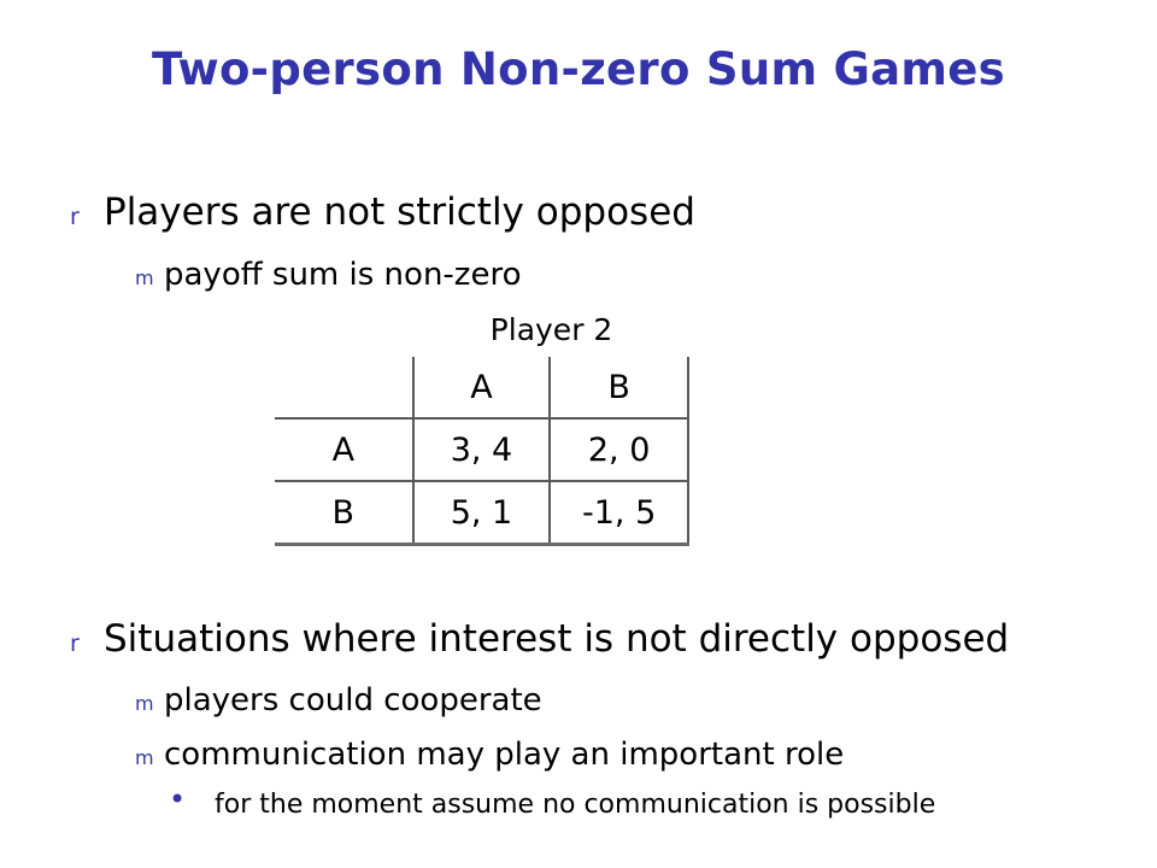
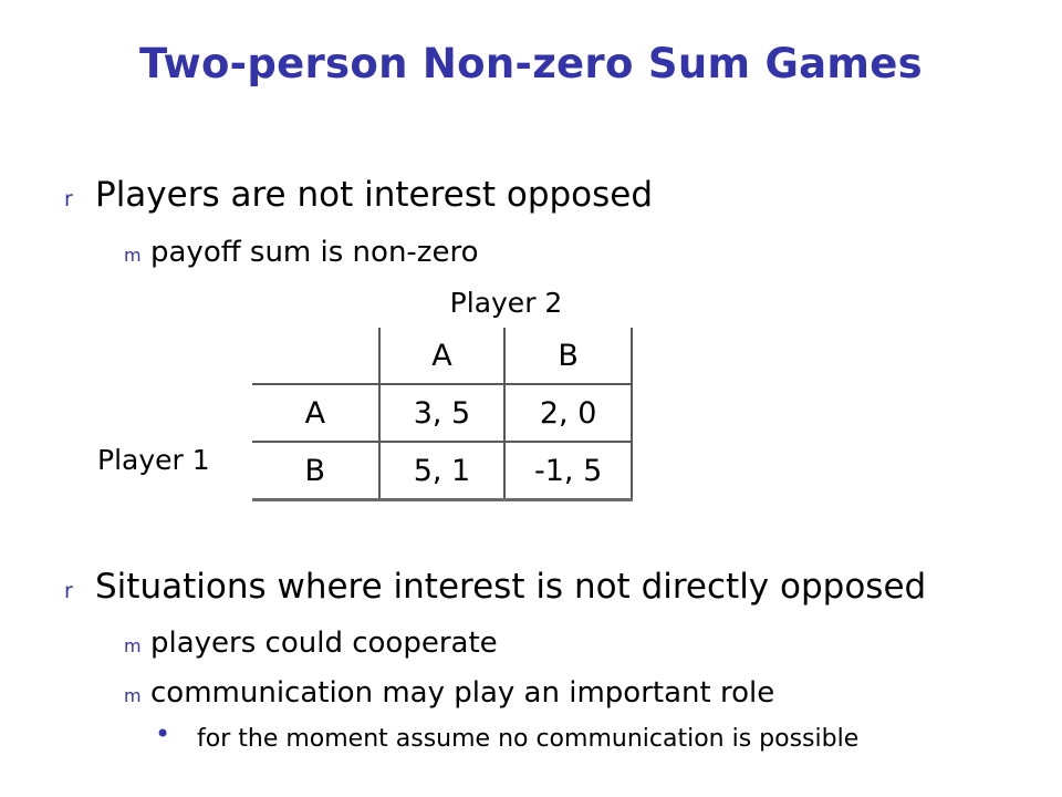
  Two-person Non-zero Sum Games
  r
- Players are not strictly opposed
+ Players are not interest opposed
  m
  payoff sum is non-zero
  Player 2
+ Player 1
  	A	B
- A	3, 4	2, 0
+ A	3, 5	2, 0
  B	5, 1	-1, 5
  r
  Situations where interest is not directly opposed
  m
  players could cooperate
  m
  communication may play an important role
  •
  for the moment assume no communication is possible
